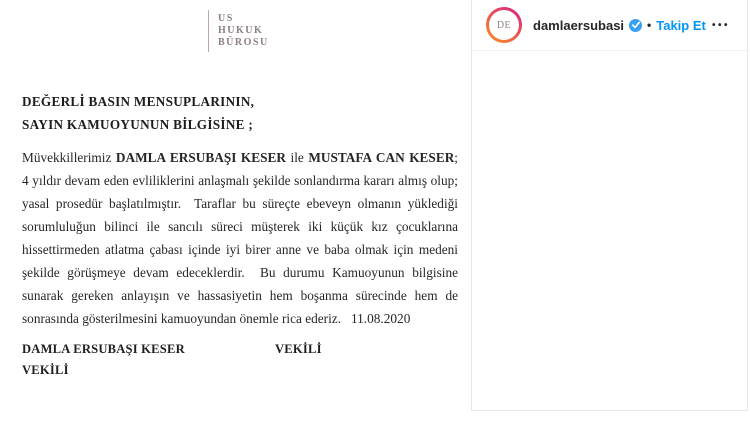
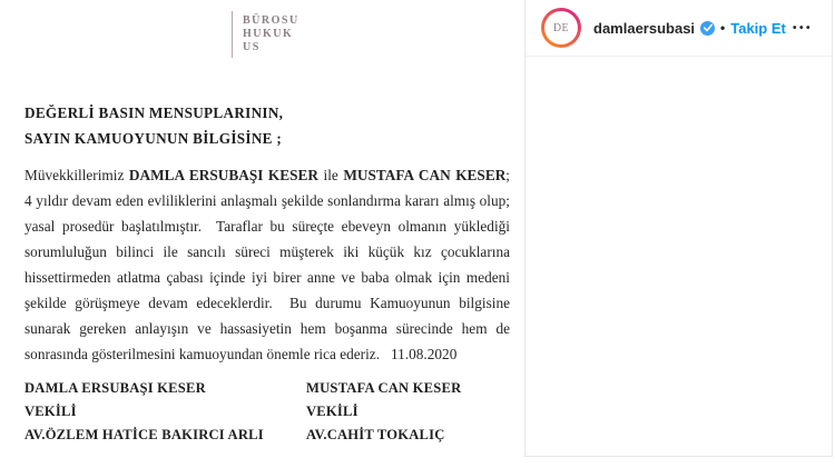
- US
+ BÜROSU
  HUKUK
- BÜROSU
+ US
  DEĞERLİ BASIN MENSUPLARININ,
  SAYIN KAMUOYUNUN BİLGİSİNE ;
  Müvekkillerimiz DAMLA ERSUBAŞI KESER ile MUSTAFA CAN KESER; 4 yıldır devam eden evliliklerini anlaşmalı şekilde sonlandırma kararı almış olup; yasal prosedür başlatılmıştır. Taraflar bu süreçte ebeveyn olmanın yüklediği sorumluluğun bilinci ile sancılı süreci müşterek iki küçük kız çocuklarına hissettirmeden atlatma çabası içinde iyi birer anne ve baba olmak için medeni şekilde görüşmeye devam edeceklerdir. Bu durumu Kamuoyunun bilgisine sunarak gereken anlayışın ve hassasiyetin hem boşanma sürecinde hem de sonrasında gösterilmesini kamuoyundan önemle rica ederiz. 11.08.2020
  DAMLA ERSUBAŞI KESER
  VEKİLİ
+ AV.ÖZLEM HATİCE BAKIRCI ARLI
+ MUSTAFA CAN KESER
  VEKİLİ
+ AV.CAHİT TOKALIÇ
  DE
  damlaersubasi
  •
  Takip Et
  •••
